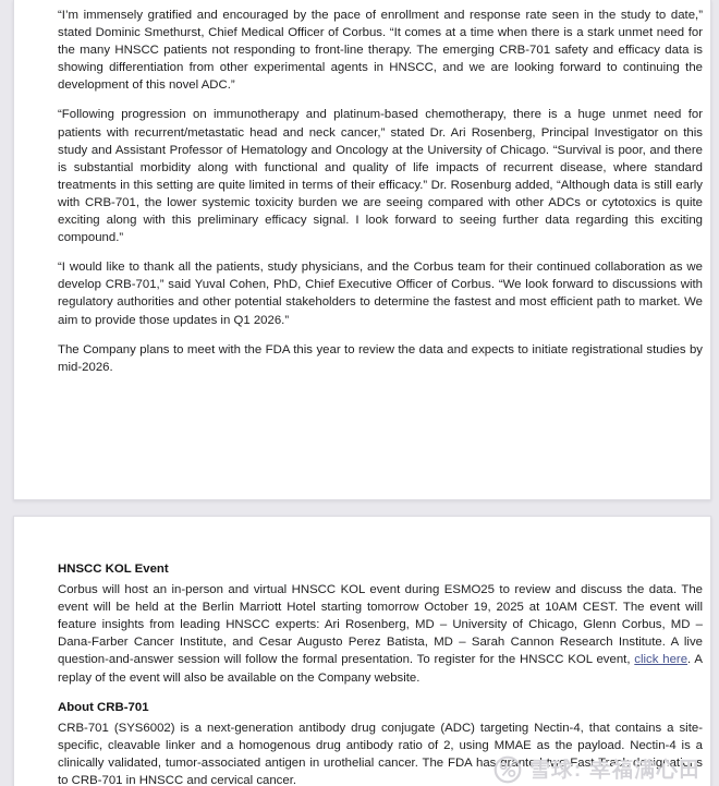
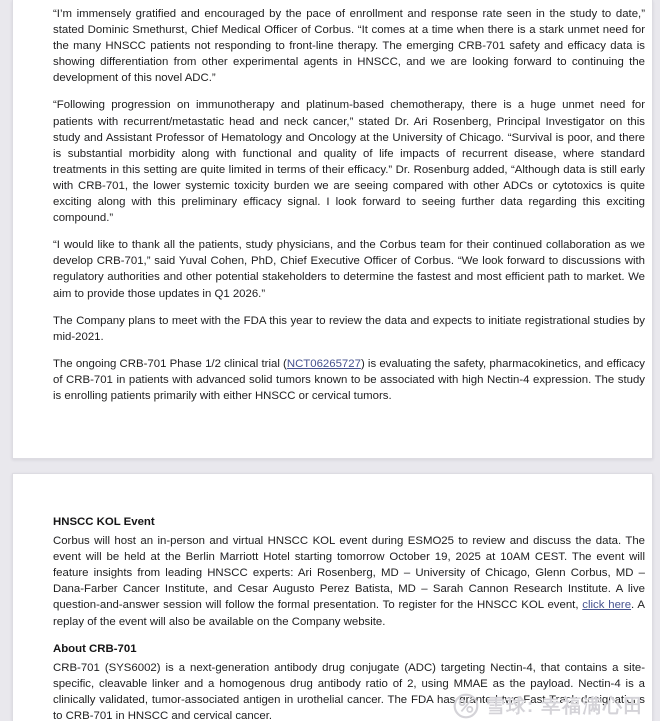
  “I’m immensely gratified and encouraged by the pace of enrollment and response rate seen in the study to date,” stated Dominic Smethurst, Chief Medical Officer of Corbus. “It comes at a time when there is a stark unmet need for the many HNSCC patients not responding to front-line therapy. The emerging CRB-701 safety and efficacy data is showing differentiation from other experimental agents in HNSCC, and we are looking forward to continuing the development of this novel ADC.”
  “Following progression on immunotherapy and platinum-based chemotherapy, there is a huge unmet need for patients with recurrent/metastatic head and neck cancer,” stated Dr. Ari Rosenberg, Principal Investigator on this study and Assistant Professor of Hematology and Oncology at the University of Chicago. “Survival is poor, and there is substantial morbidity along with functional and quality of life impacts of recurrent disease, where standard treatments in this setting are quite limited in terms of their efficacy.” Dr. Rosenburg added, “Although data is still early with CRB-701, the lower systemic toxicity burden we are seeing compared with other ADCs or cytotoxics is quite exciting along with this preliminary efficacy signal. I look forward to seeing further data regarding this exciting compound.”
  “I would like to thank all the patients, study physicians, and the Corbus team for their continued collaboration as we develop CRB-701,” said Yuval Cohen, PhD, Chief Executive Officer of Corbus. “We look forward to discussions with regulatory authorities and other potential stakeholders to determine the fastest and most efficient path to market. We aim to provide those updates in Q1 2026.”
- The Company plans to meet with the FDA this year to review the data and expects to initiate registrational studies by mid-2026.
+ The Company plans to meet with the FDA this year to review the data and expects to initiate registrational studies by mid-2021.
+ The ongoing CRB-701 Phase 1/2 clinical trial (NCT06265727) is evaluating the safety, pharmacokinetics, and efficacy of CRB-701 in patients with advanced solid tumors known to be associated with high Nectin-4 expression. The study is enrolling patients primarily with either HNSCC or cervical tumors.
  HNSCC KOL Event
  Corbus will host an in-person and virtual HNSCC KOL event during ESMO25 to review and discuss the data. The event will be held at the Berlin Marriott Hotel starting tomorrow October 19, 2025 at 10AM CEST. The event will feature insights from leading HNSCC experts: Ari Rosenberg, MD – University of Chicago, Glenn Corbus, MD – Dana-Farber Cancer Institute, and Cesar Augusto Perez Batista, MD – Sarah Cannon Research Institute. A live question-and-answer session will follow the formal presentation. To register for the HNSCC KOL event, click here. A replay of the event will also be available on the Company website.
  About CRB-701
  CRB-701 (SYS6002) is a next-generation antibody drug conjugate (ADC) targeting Nectin-4, that contains a site-specific, cleavable linker and a homogenous drug antibody ratio of 2, using MMAE as the payload. Nectin-4 is a clinically validated, tumor-associated antigen in urothelial cancer. The FDA hasranted two Fast Track designations to CRB-701 in HNSCC and cervical cancer.
  雪球: 幸福满心田
